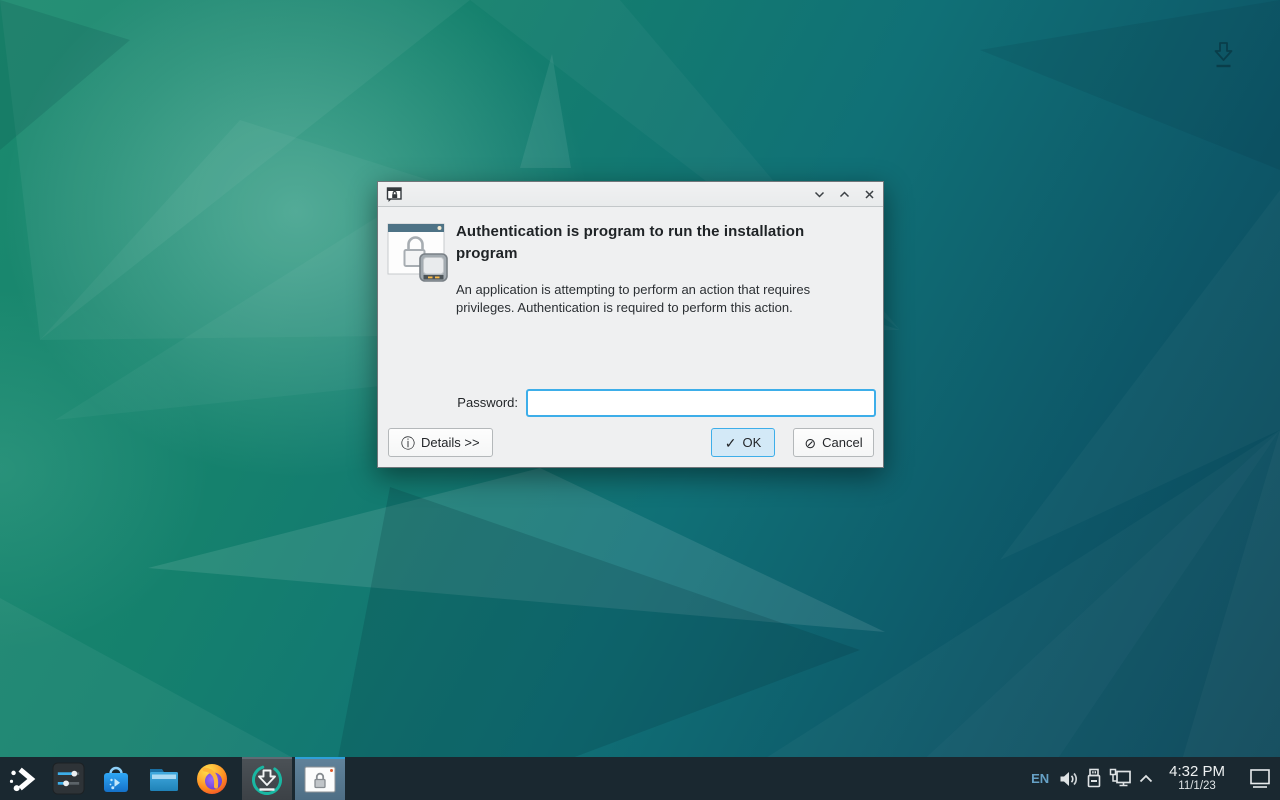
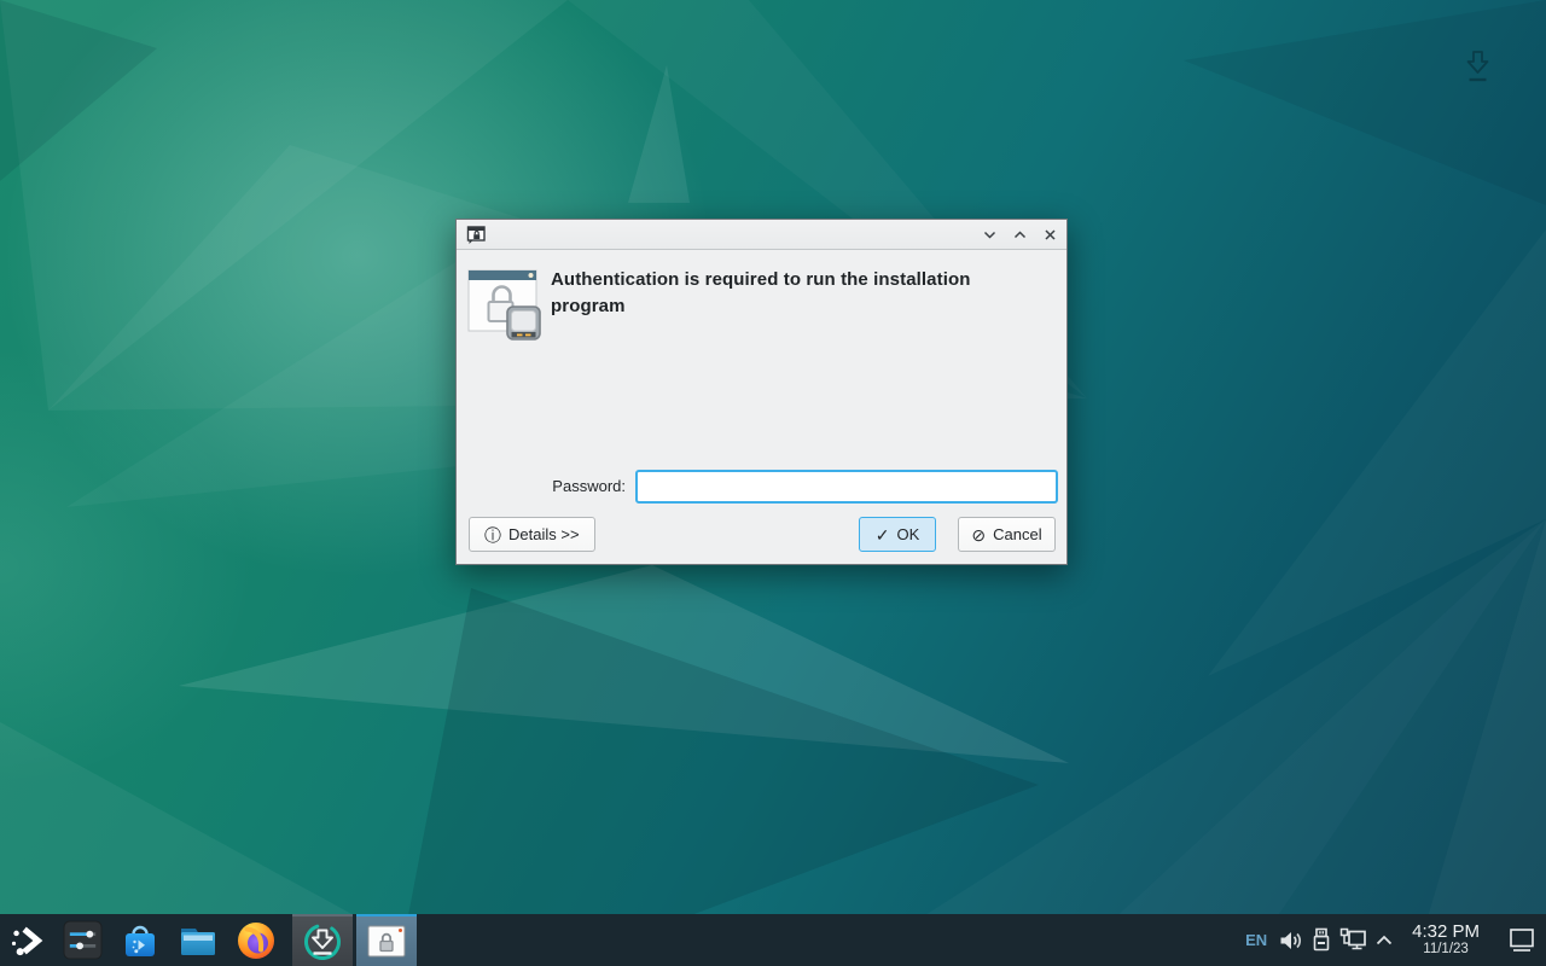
- Authentication is program to run the installation program
+ Authentication is required to run the installation program
- An application is attempting to perform an action that requires privileges. Authentication is required to perform this action.
  Password:
  ⓘ
  Details >>
  ✓
  OK
  ⊘
  Cancel
  EN
  4:32 PM
  11/1/23
